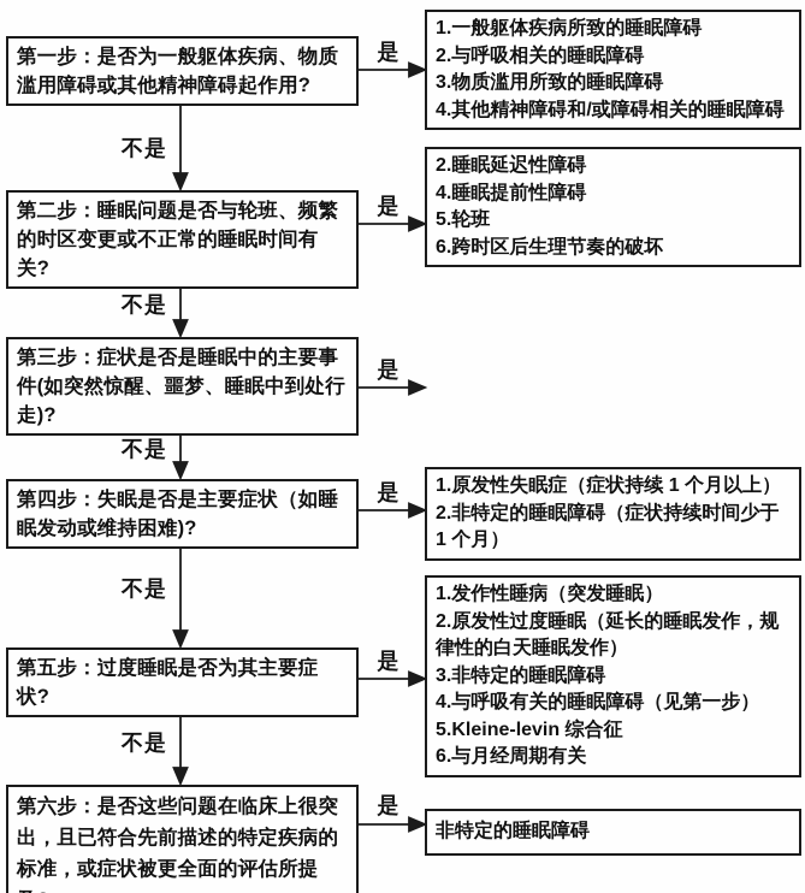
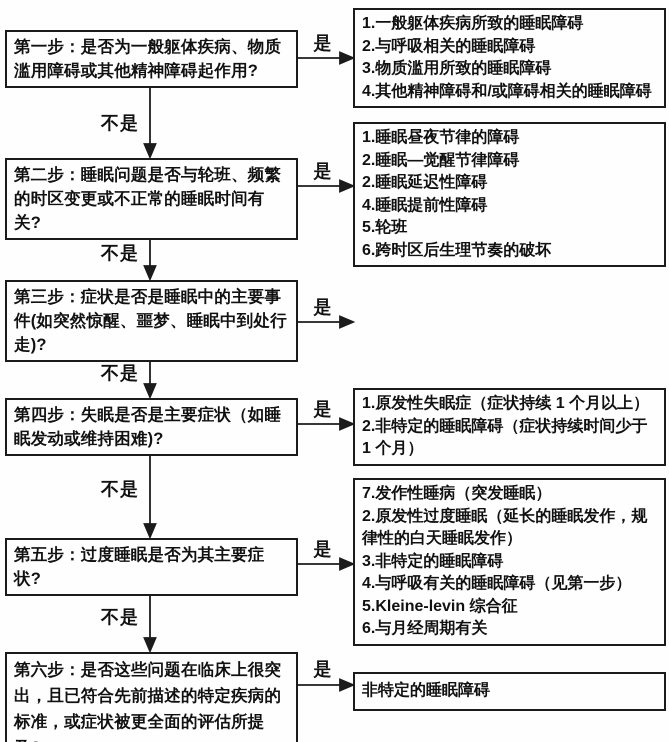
  第一步：是否为一般躯体疾病、物质滥用障碍或其他精神障碍起作用?
  1.一般躯体疾病所致的睡眠障碍
  2.与呼吸相关的睡眠障碍
  3.物质滥用所致的睡眠障碍
  4.其他精神障碍和/或障碍相关的睡眠障碍
  是
  不是
  第二步：睡眠问题是否与轮班、频繁的时区变更或不正常的睡眠时间有关?
+ 1.睡眠昼夜节律的障碍
+ 2.睡眠—觉醒节律障碍
  2.睡眠延迟性障碍
  4.睡眠提前性障碍
  5.轮班
  6.跨时区后生理节奏的破坏
  是
  不是
  第三步：症状是否是睡眠中的主要事件(如突然惊醒、噩梦、睡眠中到处行走)?
  是
  不是
  第四步：失眠是否是主要症状（如睡眠发动或维持困难)?
  1.原发性失眠症（症状持续 1 个月以上）
  2.非特定的睡眠障碍（症状持续时间少于 1 个月）
  是
  不是
  第五步：过度睡眠是否为其主要症状?
- 1.发作性睡病（突发睡眠）
+ 7.发作性睡病（突发睡眠）
  2.原发性过度睡眠（延长的睡眠发作，规律性的白天睡眠发作）
  3.非特定的睡眠障碍
  4.与呼吸有关的睡眠障碍（见第一步）
  5.Kleine-levin 综合征
  6.与月经周期有关
  是
  不是
  第六步：是否这些问题在临床上很突出，且已符合先前描述的特定疾病的标准，或症状被更全面的评估所提
  非特定的睡眠障碍
  是
